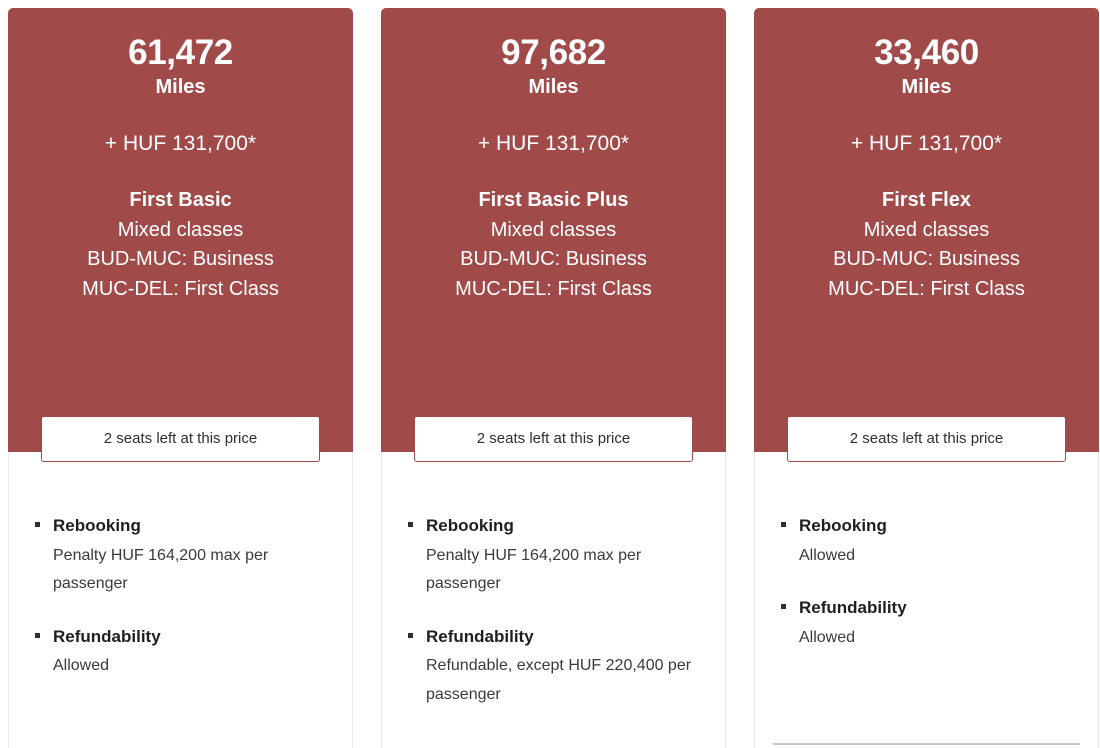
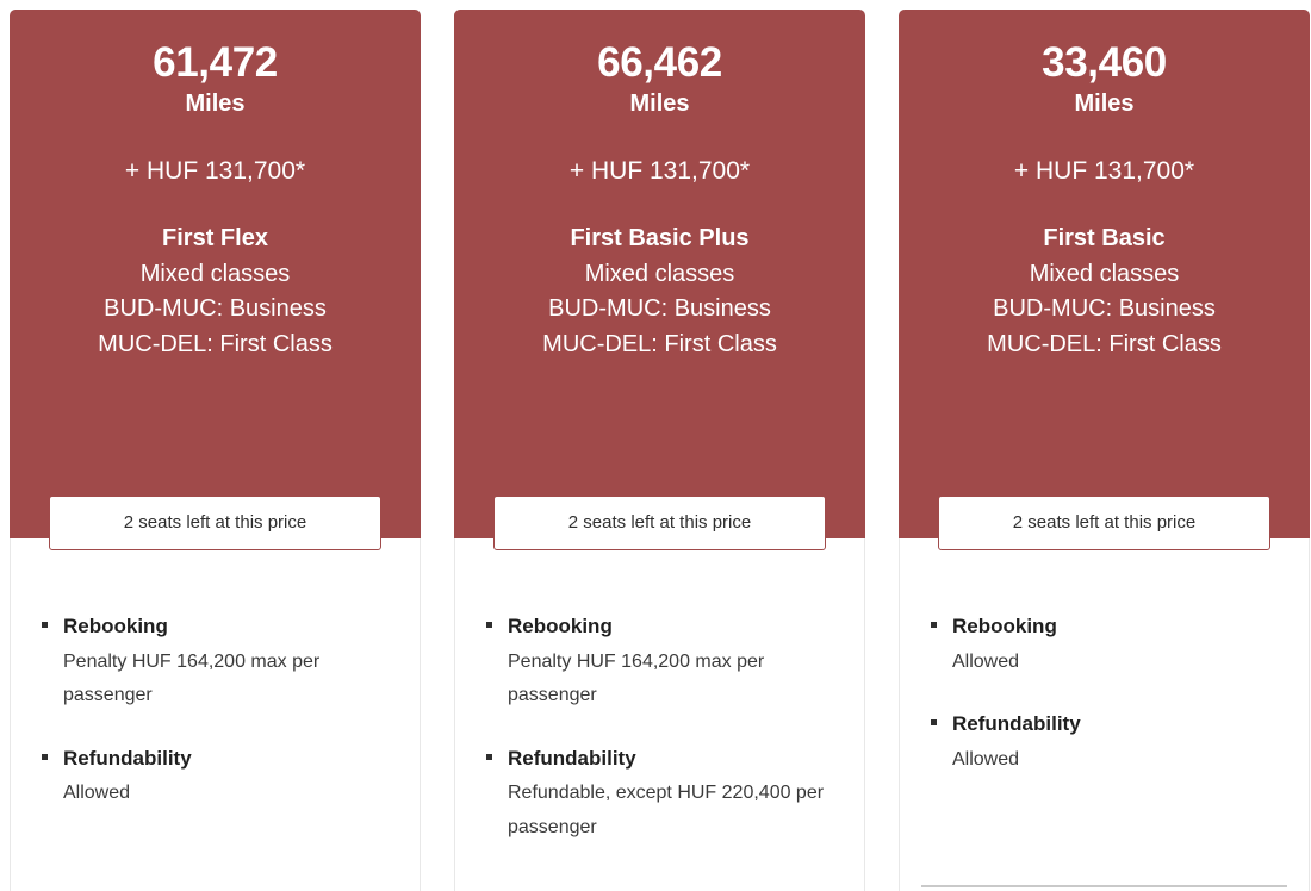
  61,472
  Miles
  + HUF 131,700*
- First Basic
+ First Flex
  Mixed classes
  BUD-MUC: Business
  MUC-DEL: First Class
  2 seats left at this price
  Rebooking
  Penalty HUF 164,200 max per passenger
  Refundability
  Allowed
- 97,682
+ 66,462
  Miles
  + HUF 131,700*
  First Basic Plus
  Mixed classes
  BUD-MUC: Business
  MUC-DEL: First Class
  2 seats left at this price
  Rebooking
  Penalty HUF 164,200 max per passenger
  Refundability
  Refundable, except HUF 220,400 per passenger
  33,460
  Miles
  + HUF 131,700*
- First Flex
+ First Basic
  Mixed classes
  BUD-MUC: Business
  MUC-DEL: First Class
  2 seats left at this price
  Rebooking
  Allowed
  Refundability
  Allowed
